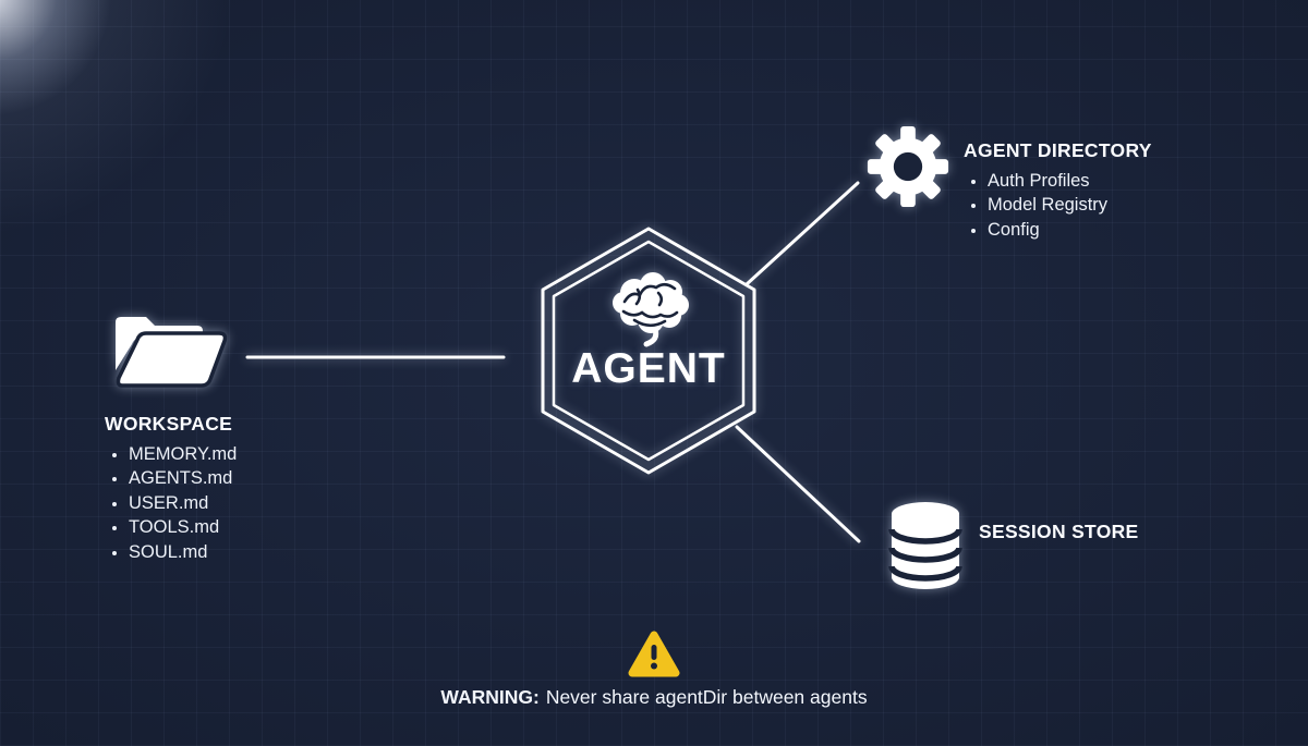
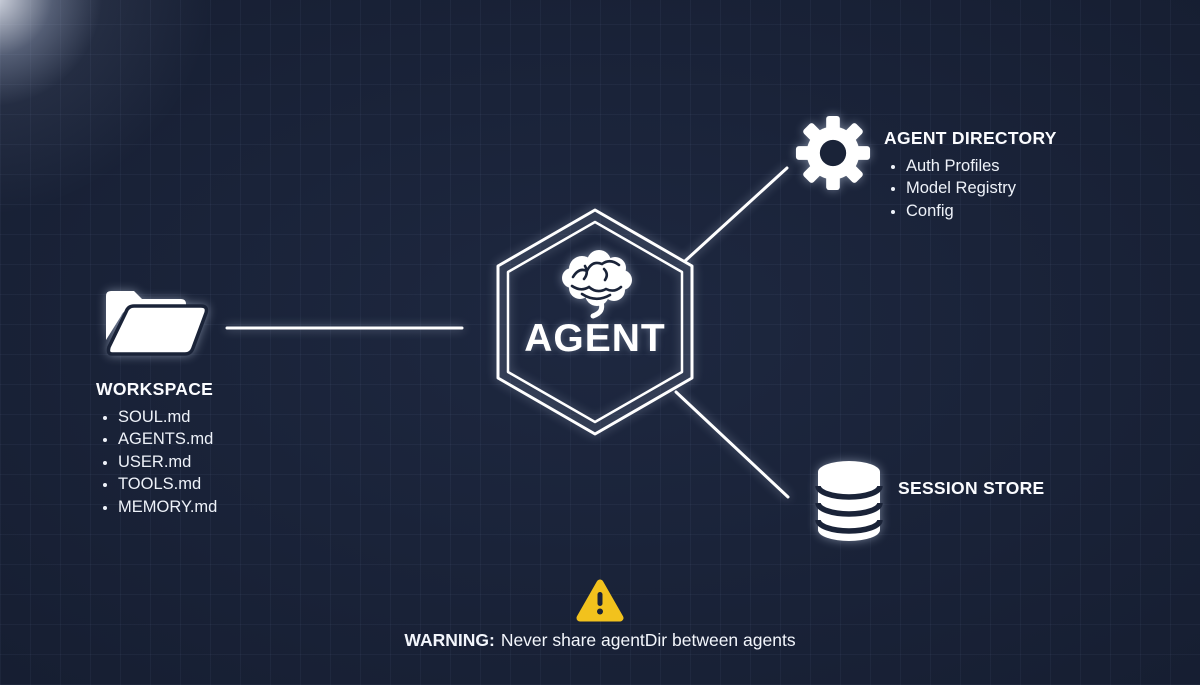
  AGENT
  WORKSPACE
- MEMORY.md
+ SOUL.md
  AGENTS.md
  USER.md
  TOOLS.md
- SOUL.md
+ MEMORY.md
  AGENT DIRECTORY
  Auth Profiles
  Model Registry
  Config
  SESSION STORE
  WARNING: Never share agentDir between agents
